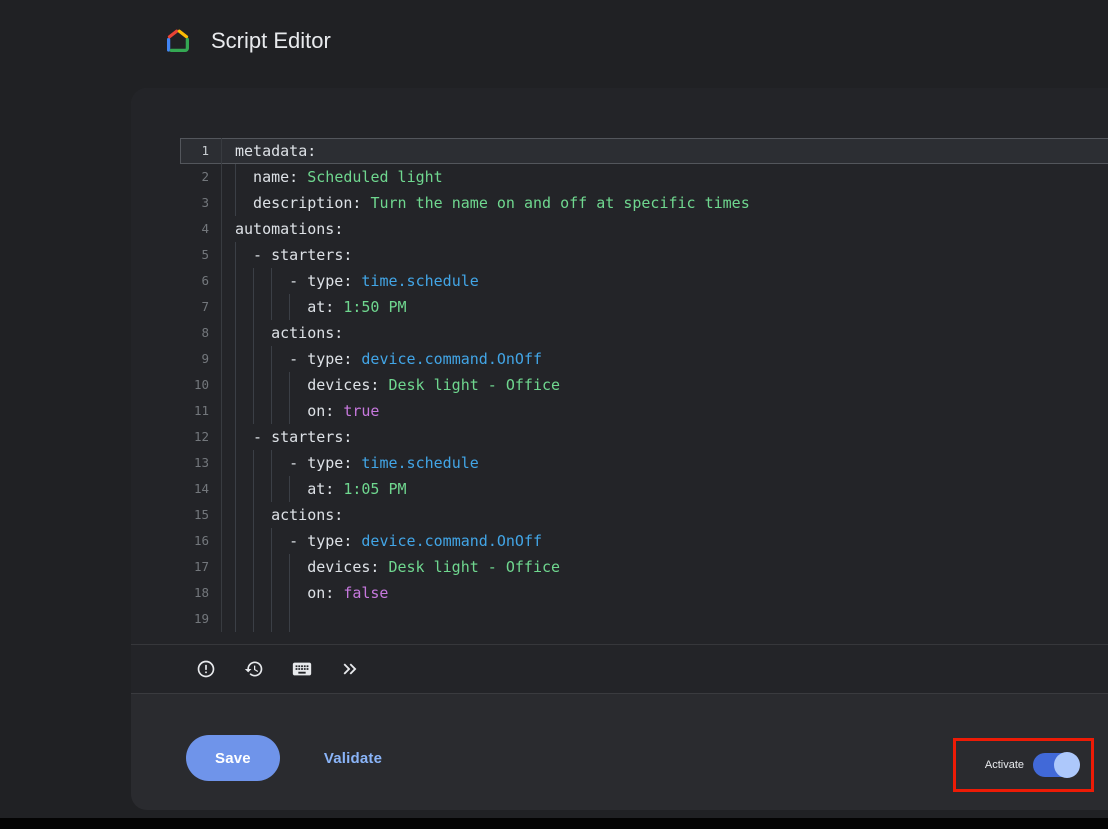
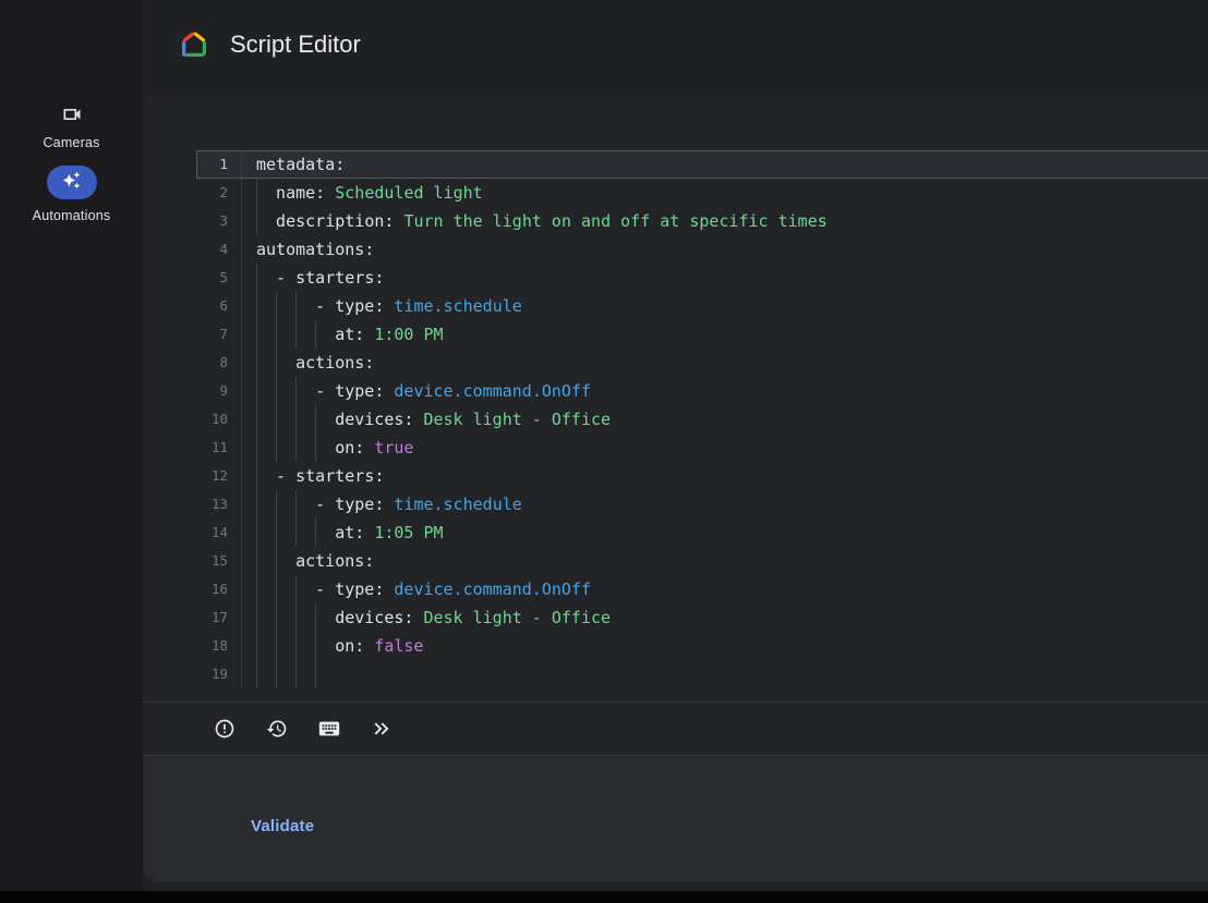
+ Cameras
+ Automations
  Script Editor
  1
  metadata:
  2
  name:
  Scheduled light
  3
  description:
- Turn the name on and off at specific times
+ Turn the light on and off at specific times
  4
  automations:
  5
  -
  starters:
  6
  -
  type:
  time.schedule
  7
  at:
- 1:50 PM
+ 1:00 PM
  8
  actions:
  9
  -
  type:
  device.command.OnOff
  10
  devices:
  Desk light - Office
  11
  on:
  true
  12
  -
  starters:
  13
  -
  type:
  time.schedule
  14
  at:
  1:05 PM
  15
  actions:
  16
  -
  type:
  device.command.OnOff
  17
  devices:
  Desk light - Office
  18
  on:
  false
  19
- Save
  Validate
- Activate
